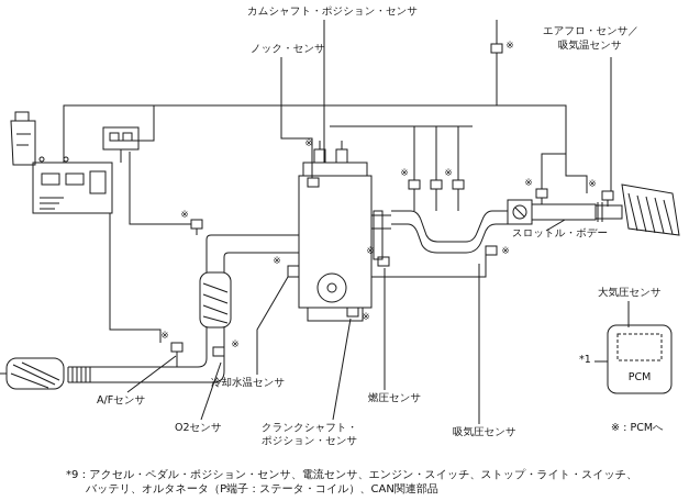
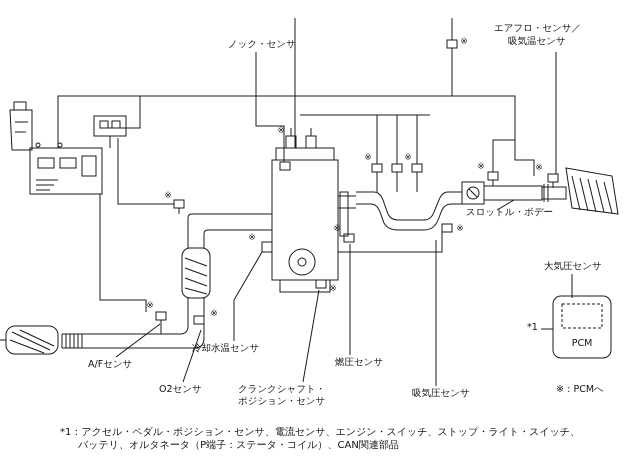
  ※
  ※
  ※
  ※
  ※
  ※
  ※
  ※
  ※
  ※
  ※
  ※
  ※
- カムシャフト・ポジション・センサ
  エアフロ・センサ／
  吸気温センサ
  ノック・センサ
  スロットル・ボデー
  大気圧センサ
  *1
  PCM
  A/Fセンサ
  冷却水温センサ
  燃圧センサ
  O2センサ
  クランクシャフト・
  ポジション・センサ
  吸気圧センサ
  ※：PCMへ
- *9：アクセル・ペダル・ポジション・センサ、電流センサ、エンジン・スイッチ、ストップ・ライト・スイッチ、
+ *1：アクセル・ペダル・ポジション・センサ、電流センサ、エンジン・スイッチ、ストップ・ライト・スイッチ、
  バッテリ、オルタネータ（P端子：ステータ・コイル）、CAN関連部品
